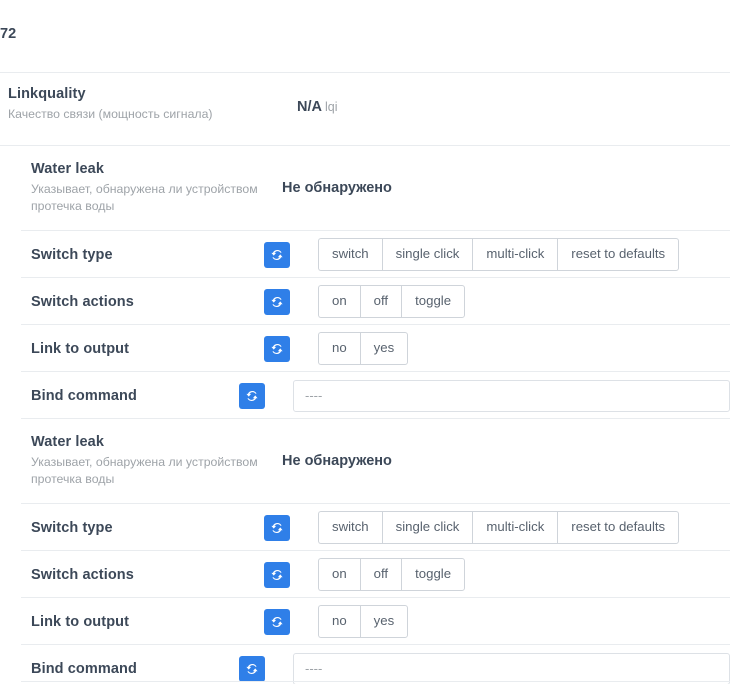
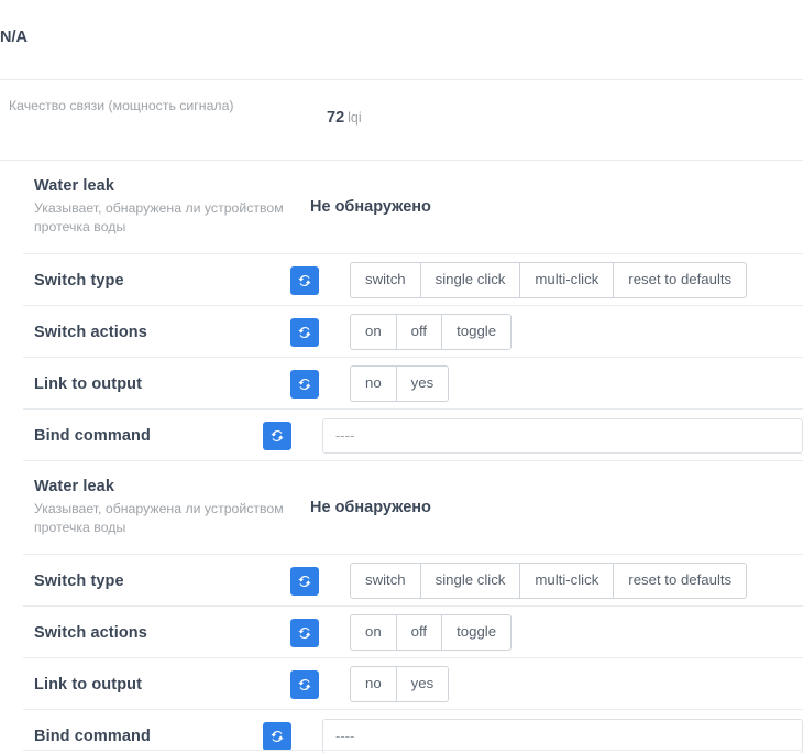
- 72
+ N/A
- Linkquality
  Качество связи (мощность сигнала)
- N/A lqi
+ 72 lqi
  Water leak
  Указывает, обнаружена ли устройством протечка воды
  Не обнаружено
  Switch type
  switch
  single click
  multi-click
  reset to defaults
  Switch actions
  on
  off
  toggle
  Link to output
  no
  yes
  Bind command
  ----
  Water leak
  Указывает, обнаружена ли устройством протечка воды
  Не обнаружено
  Switch type
  switch
  single click
  multi-click
  reset to defaults
  Switch actions
  on
  off
  toggle
  Link to output
  no
  yes
  Bind command
  ----
